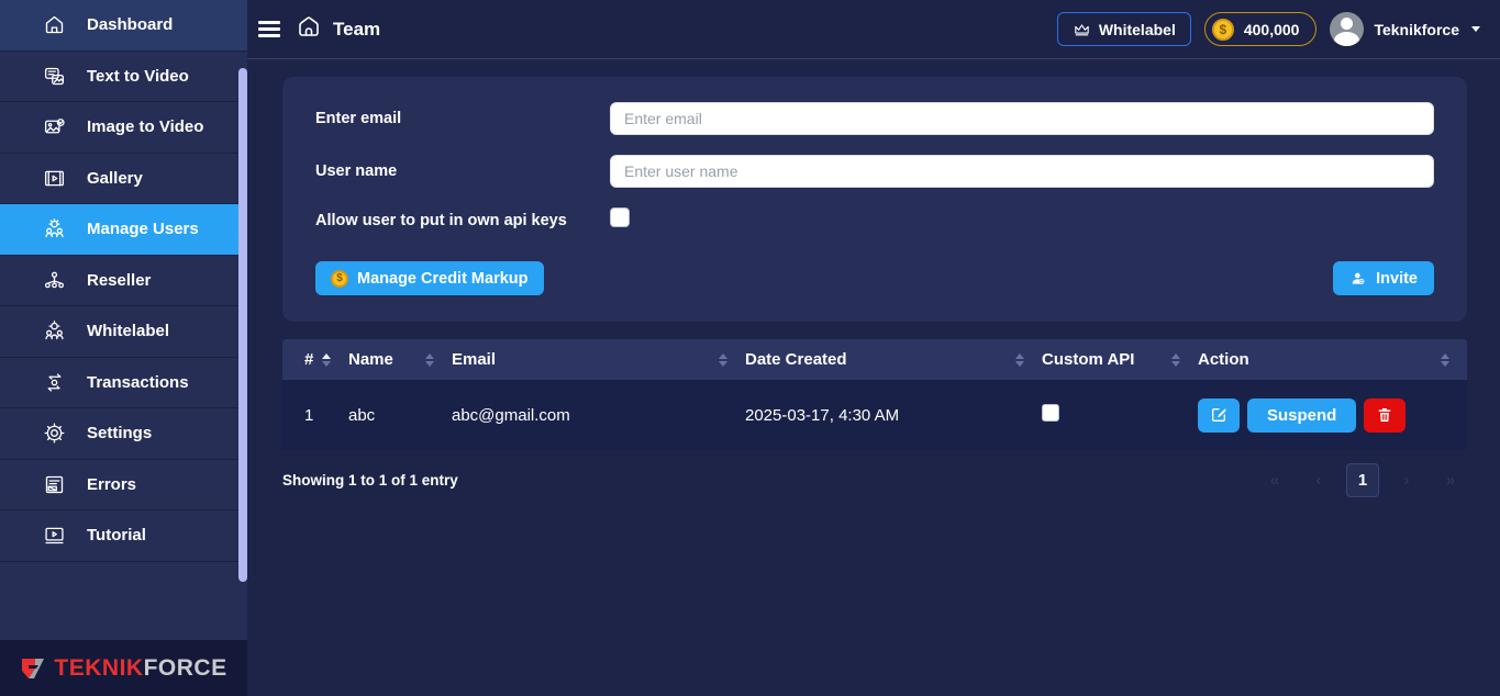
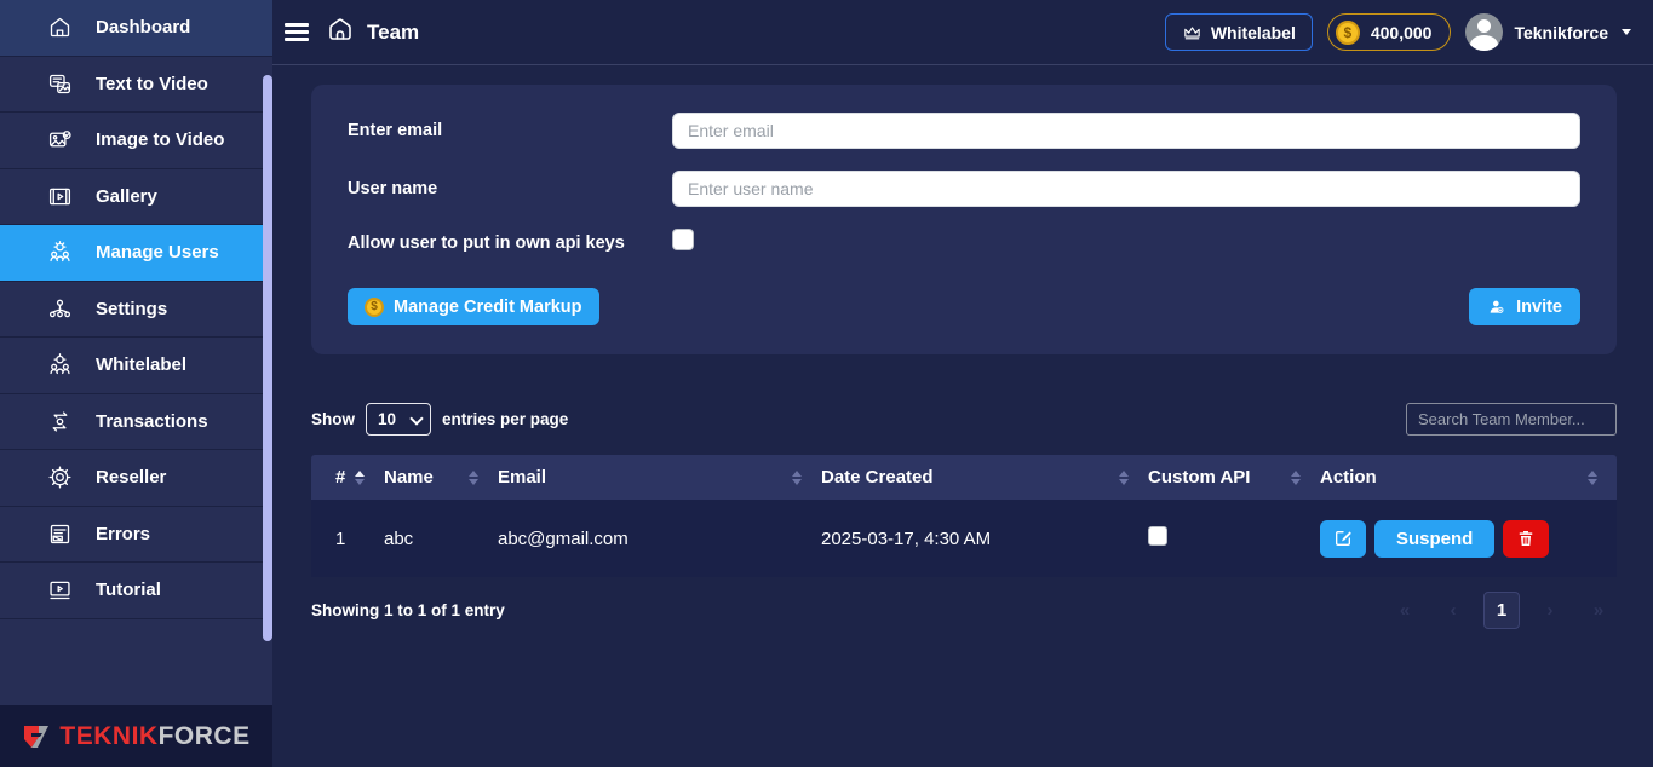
  Dashboard
  Text to Video
  Image to Video
  Gallery
  Manage Users
- Reseller
+ Settings
  Whitelabel
  Transactions
- Settings
+ Reseller
  Errors
  Tutorial
  TEKNIKFORCE
  Team
  Whitelabel
  $
  400,000
  Teknikforce
  Enter email
  Enter email
  User name
  Enter user name
  Allow user to put in own api keys
  $
  Manage Credit Markup
  Invite
+ Show
+ 10
+ entries per page
+ Search Team Member...
  #
  Name
  Email
  Date Created
  Custom API
  Action
  1
  abc
  abc@gmail.com
  2025-03-17, 4:30 AM
  Suspend
  Showing 1 to 1 of 1 entry
  1
